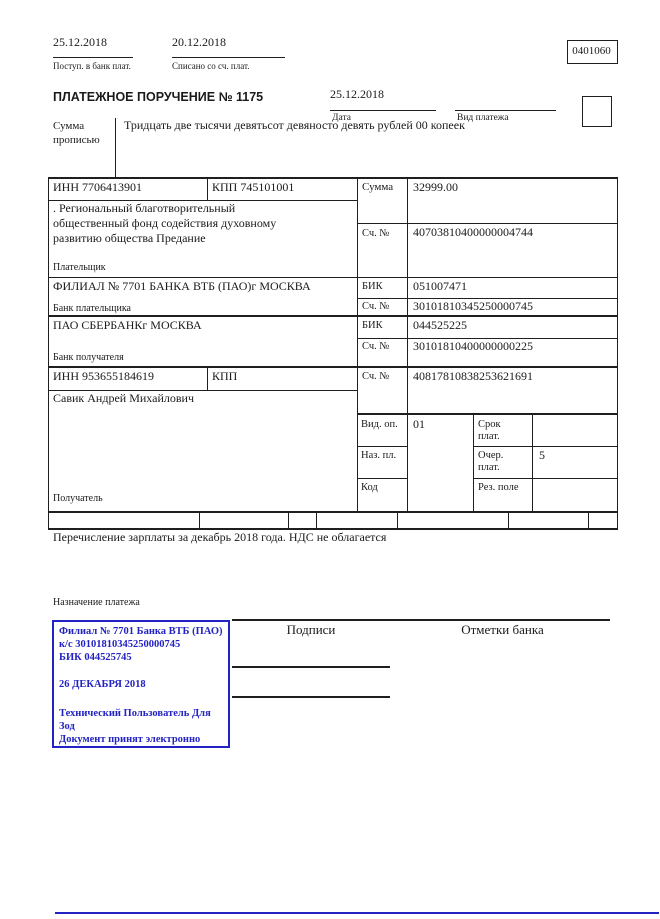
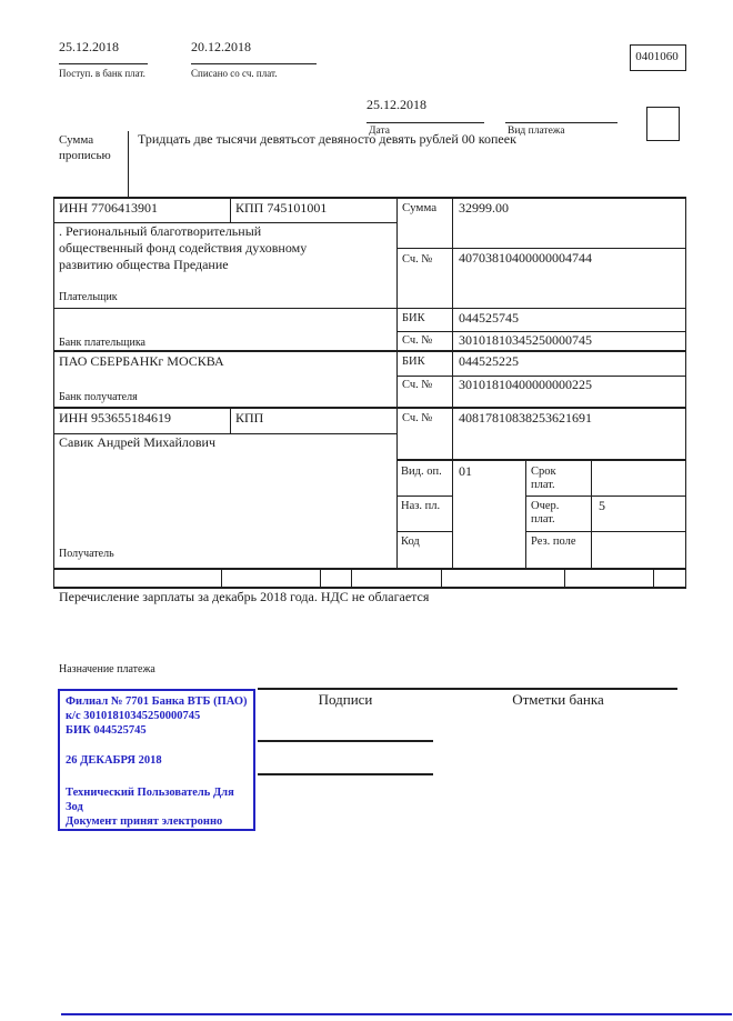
  25.12.2018
  Поступ. в банк плат.
  20.12.2018
  Списано со сч. плат.
  0401060
- ПЛАТЕЖНОЕ ПОРУЧЕНИЕ № 1175
  25.12.2018
  Дата
  Вид платежа
  Сумма
  прописью
  Тридцать две тысячи девятьсот девяносто девять рублей 00 копеек
  ИНН 7706413901
  КПП 745101001
  Сумма
  32999.00
  . Региональный благотворительный
  общественный фонд содействия духовному
  развитию общества Предание
  Плательщик
  Сч. №
  40703810400000004744
- ФИЛИАЛ № 7701 БАНКА ВТБ (ПАО)г МОСКВА
  БИК
- 051007471
+ 044525745
  Сч. №
  30101810345250000745
  Банк плательщика
  ПАО СБЕРБАНКг МОСКВА
  БИК
  044525225
  Сч. №
  30101810400000000225
  Банк получателя
  ИНН 953655184619
  КПП
  Сч. №
  40817810838253621691
  Савик Андрей Михайлович
  Получатель
  Вид. оп.
  01
  Срок
  плат.
  Наз. пл.
  Очер.
  плат.
  5
  Код
  Рез. поле
  Перечисление зарплаты за декабрь 2018 года. НДС не облагается
  Назначение платежа
  Подписи
  Отметки банка
  Филиал № 7701 Банка ВТБ (ПАО)
  к/с 30101810345250000745
  БИК 044525745
  26 ДЕКАБРЯ 2018
  Технический Пользователь Для
  Зод
  Документ принят электронно
